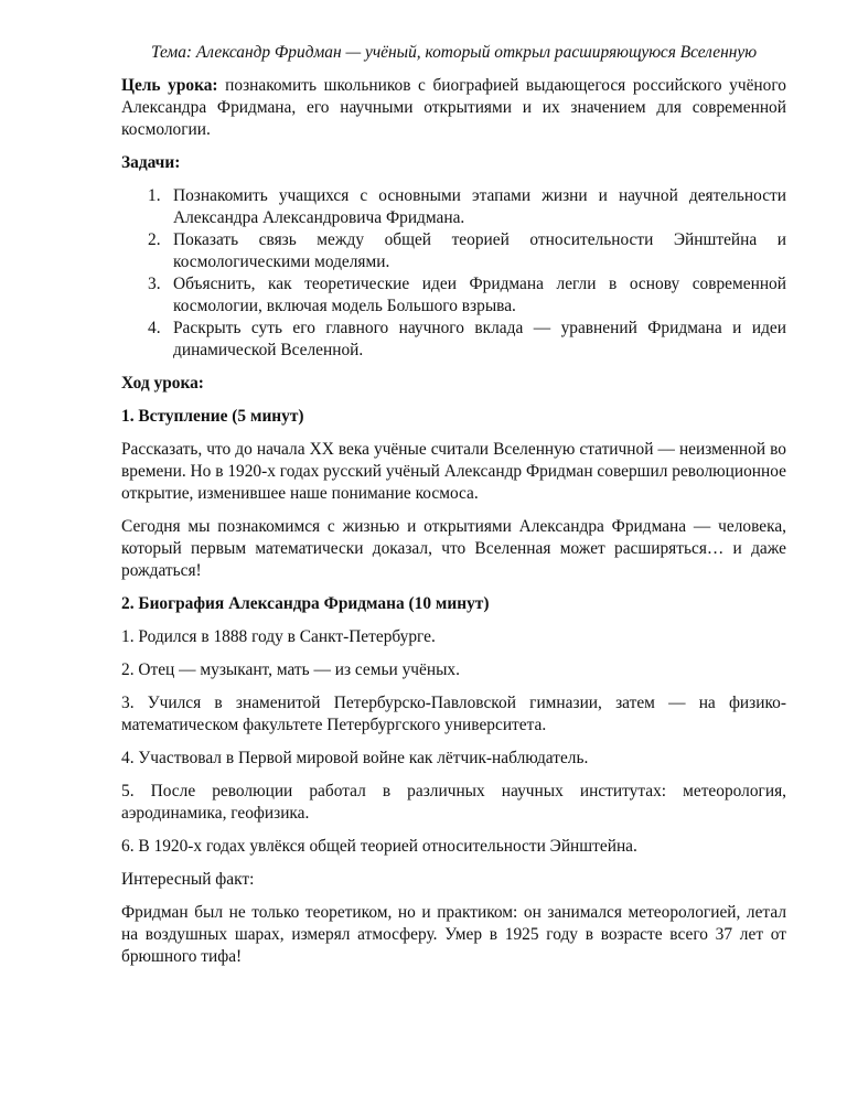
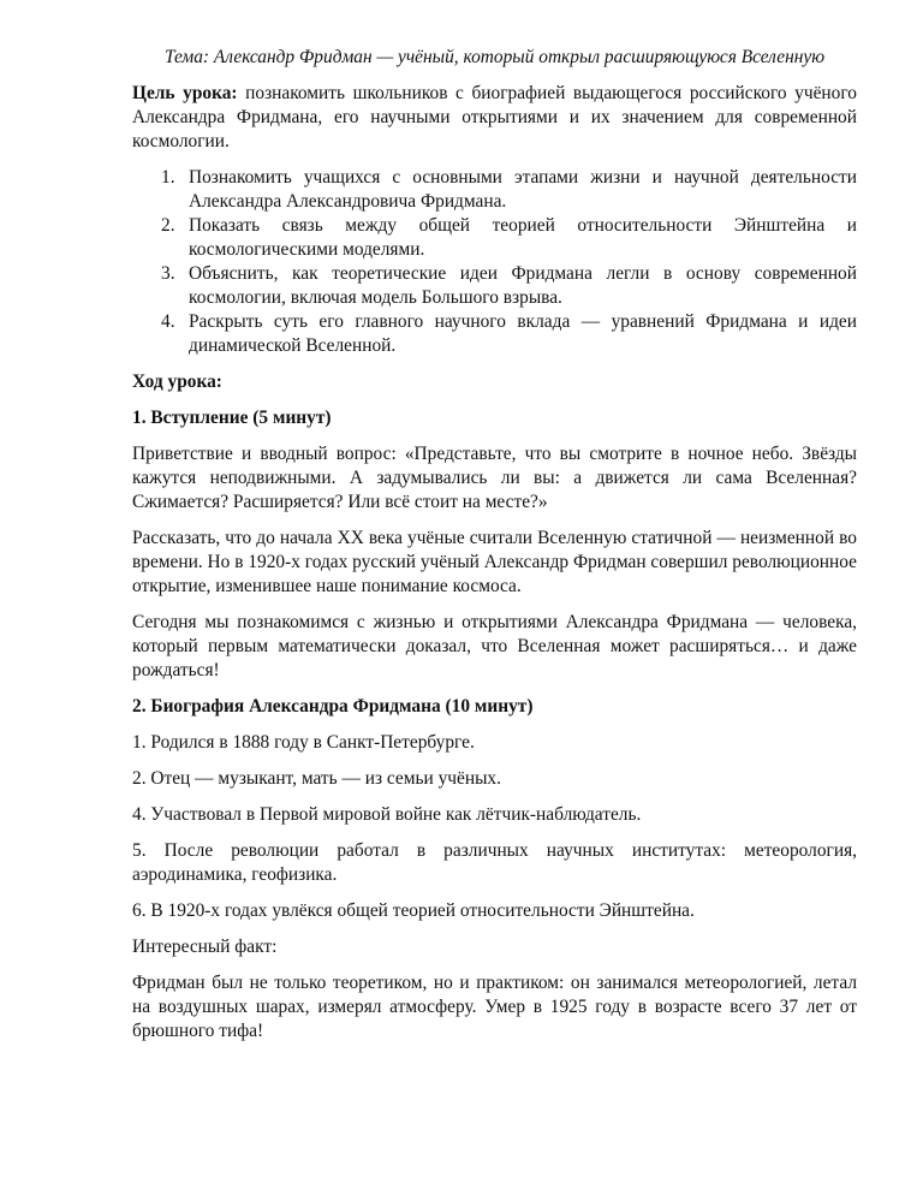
  Тема: Александр Фридман — учёный, который открыл расширяющуюся Вселенную
  Цель урока: познакомить школьников с биографией выдающегося российского учёного Александра Фридмана, его научными открытиями и их значением для современной космологии.
- Задачи:
  1.
  Познакомить учащихся с основными этапами жизни и научной деятельности Александра Александровича Фридмана.
  2.
  Показать связь между общей теорией относительности Эйнштейна и космологическими моделями.
  3.
  Объяснить, как теоретические идеи Фридмана легли в основу современной космологии, включая модель Большого взрыва.
  4.
  Раскрыть суть его главного научного вклада — уравнений Фридмана и идеи динамической Вселенной.
  Ход урока:
  1. Вступление (5 минут)
+ Приветствие и вводный вопрос: «Представьте, что вы смотрите в ночное небо. Звёзды кажутся неподвижными. А задумывались ли вы: а движется ли сама Вселенная? Сжимается? Расширяется? Или всё стоит на месте?»
  Рассказать, что до начала XX века учёные считали Вселенную статичной — неизменной во времени. Но в 1920-х годах русский учёный Александр Фридман совершил революционное открытие, изменившее наше понимание космоса.
  Сегодня мы познакомимся с жизнью и открытиями Александра Фридмана — человека, который первым математически доказал, что Вселенная может расширяться… и даже рождаться!
  2. Биография Александра Фридмана (10 минут)
  1. Родился в 1888 году в Санкт-Петербурге.
  2. Отец — музыкант, мать — из семьи учёных.
- 3. Учился в знаменитой Петербурско-Павловской гимназии, затем — на физико-математическом факультете Петербургского университета.
  4. Участвовал в Первой мировой войне как лётчик-наблюдатель.
  5. После революции работал в различных научных институтах: метеорология, аэродинамика, геофизика.
  6. В 1920-х годах увлёкся общей теорией относительности Эйнштейна.
  Интересный факт:
  Фридман был не только теоретиком, но и практиком: он занимался метеорологией, летал на воздушных шарах, измерял атмосферу. Умер в 1925 году в возрасте всего 37 лет от брюшного тифа!
